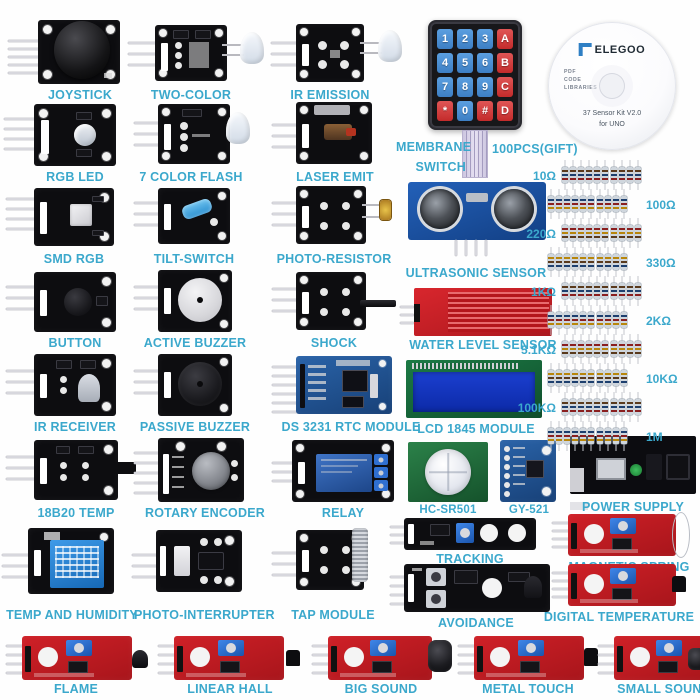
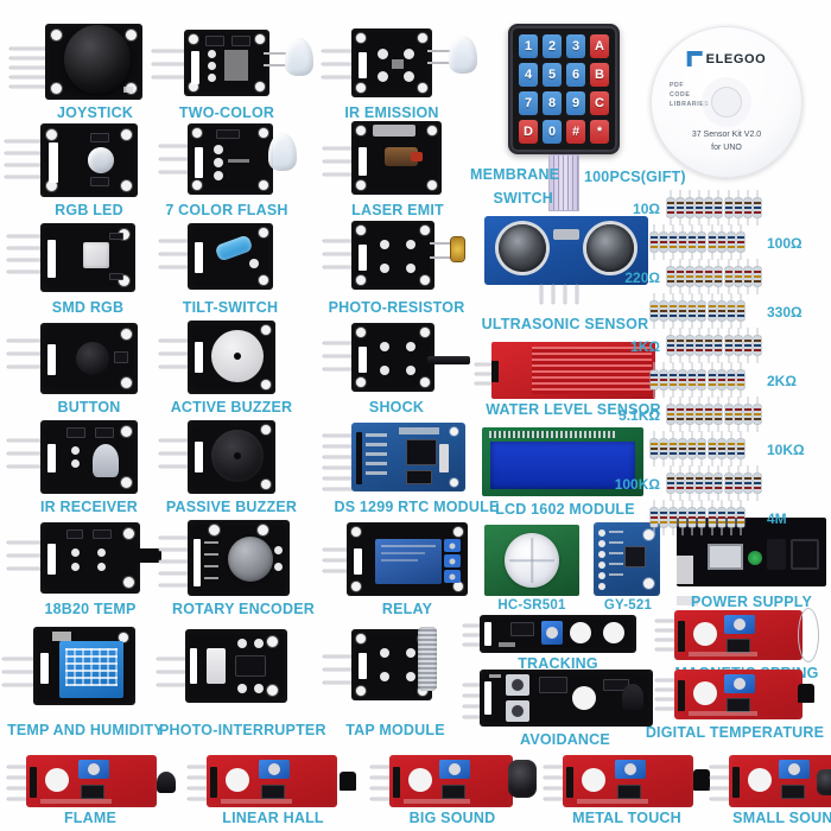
  JOYSTICK
  TWO-COLOR
  IR EMISSION
  1
  2
  3
  A
  4
  5
  6
  B
  7
  8
  9
  C
- *
+ D
  0
  #
- D
+ *
  MEMBRANE
  SWITCH
  ELEGOO
  RGB LED
  7 COLOR FLASH
  LASER EMIT
  ULTRASONIC SENSOR
  SMD RGB
  TILT-SWITCH
  PHOTO-RESISTOR
  WATER LEVEL SENSOR
  BUTTON
  ACTIVE BUZZER
  SHOCK
  IR RECEIVER
  PASSIVE BUZZER
- DS 3231 RTC MODULE
+ DS 1299 RTC MODULE
- LCD 1845 MODULE
+ LCD 1602 MODULE
  18B20 TEMP
  ROTARY ENCODER
  RELAY
  HC-SR501
  GY-521
  POWER SUPPLY
  TEMP AND HUMIDITY
  PHOTO-INTERRUPTER
  TAP MODULE
  TRACKING
  AVOIDANCE
  DIGITAL TEMPERATURE
  FLAME
  LINEAR HALL
  BIG SOUND
  METAL TOUCH
  SMALL SOUN
  100PCS(GIFT)
  10Ω
  100Ω
  220Ω
  330Ω
  1KΩ
  2KΩ
  5.1KΩ
  10KΩ
  100KΩ
- 1M
+ 4M
